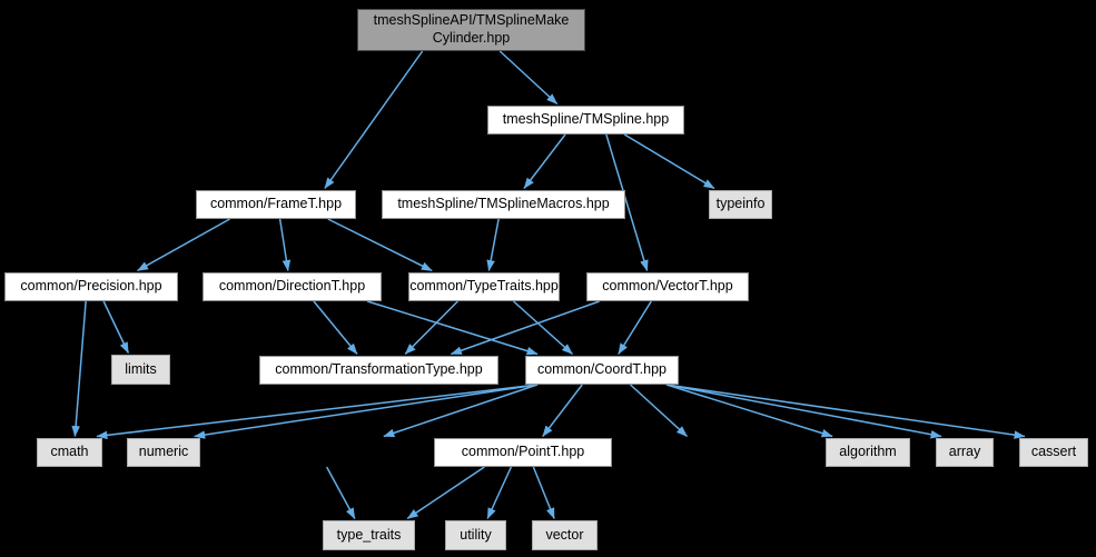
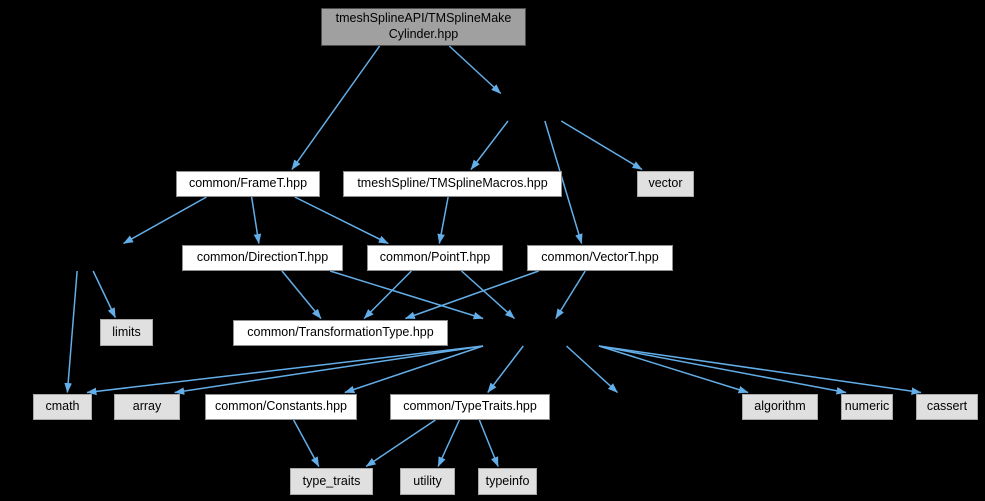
  tmeshSplineAPI/TMSplineMake
  Cylinder.hpp
- tmeshSpline/TMSpline.hpp
  common/FrameT.hpp
  tmeshSpline/TMSplineMacros.hpp
- typeinfo
+ vector
- common/Precision.hpp
  common/DirectionT.hpp
- common/TypeTraits.hpp
+ common/PointT.hpp
  common/VectorT.hpp
  limits
  common/TransformationType.hpp
- common/CoordT.hpp
  cmath
- numeric
+ array
+ common/Constants.hpp
- common/PointT.hpp
+ common/TypeTraits.hpp
  algorithm
- array
+ numeric
  cassert
  type_traits
  utility
- vector
+ typeinfo
